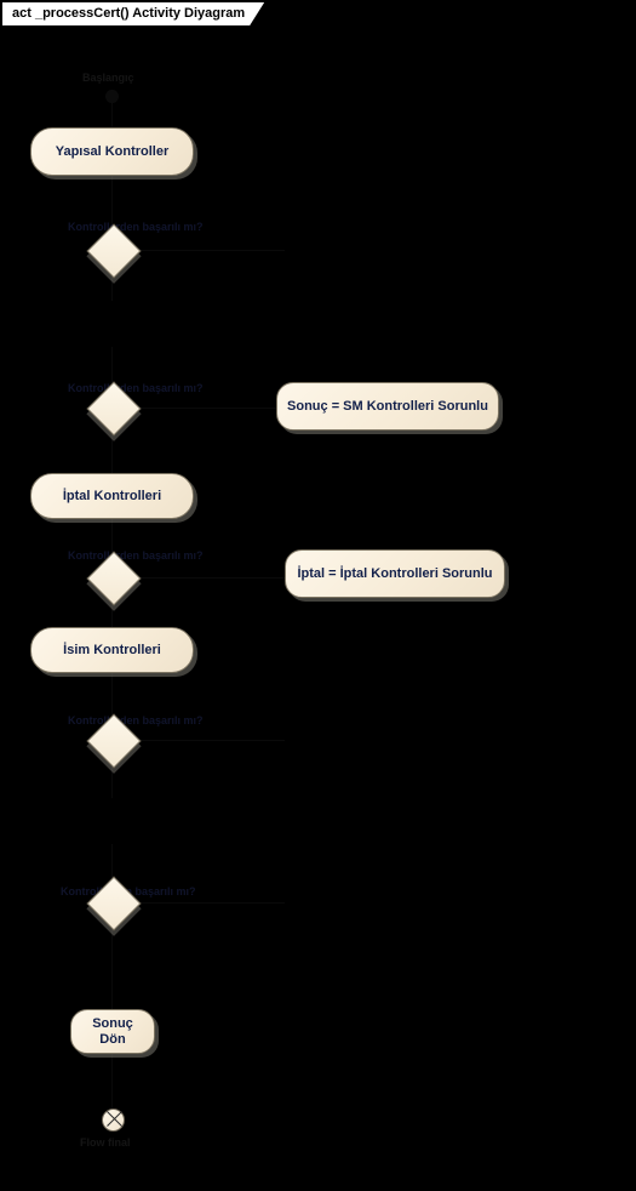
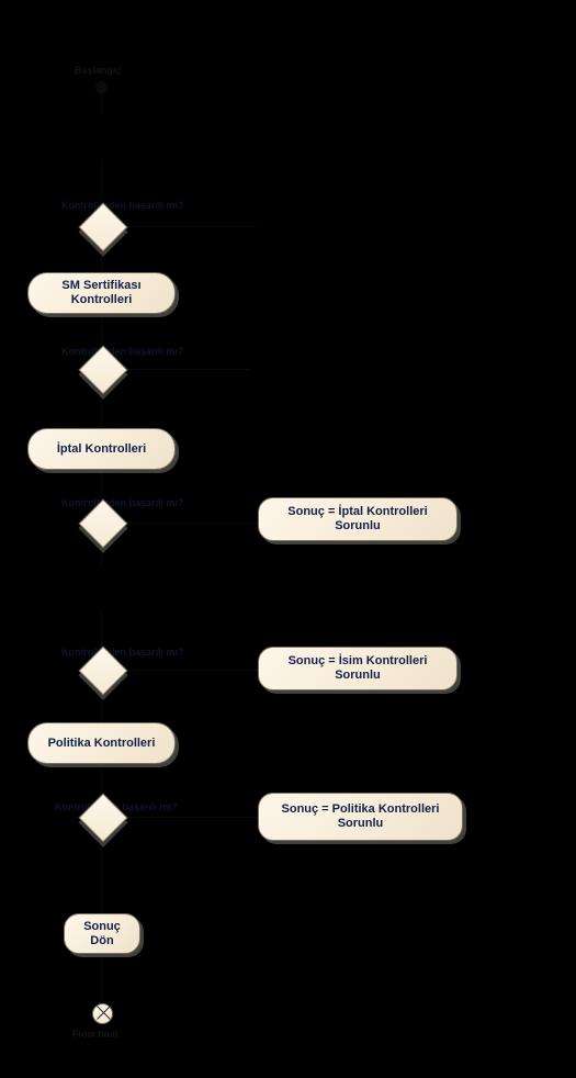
- act _processCert() Activity Diyagram
- Yapısal Kontroller
  Kontrollden başarılı mı?
+ SM Sertifikası Kontrolleri
  Kontroden başarılı mı?
- Sonuç = SM Kontrolleri Sorunlu
  İptal Kontrolleri
  Kontrolden başarılı mı?
- İptal = İptal Kontrolleri Sorunlu
+ Sonuç = İptal Kontrolleri Sorunlu
- İsim Kontrolleri
  Kontroden başarılı mı?
+ Sonuç = İsim Kontrolleri Sorunlu
+ Politika Kontrolleri
  Kontro başarılı mı?
+ Sonuç = Politika Kontrolleri Sorunlu
  Sonuç Dön
